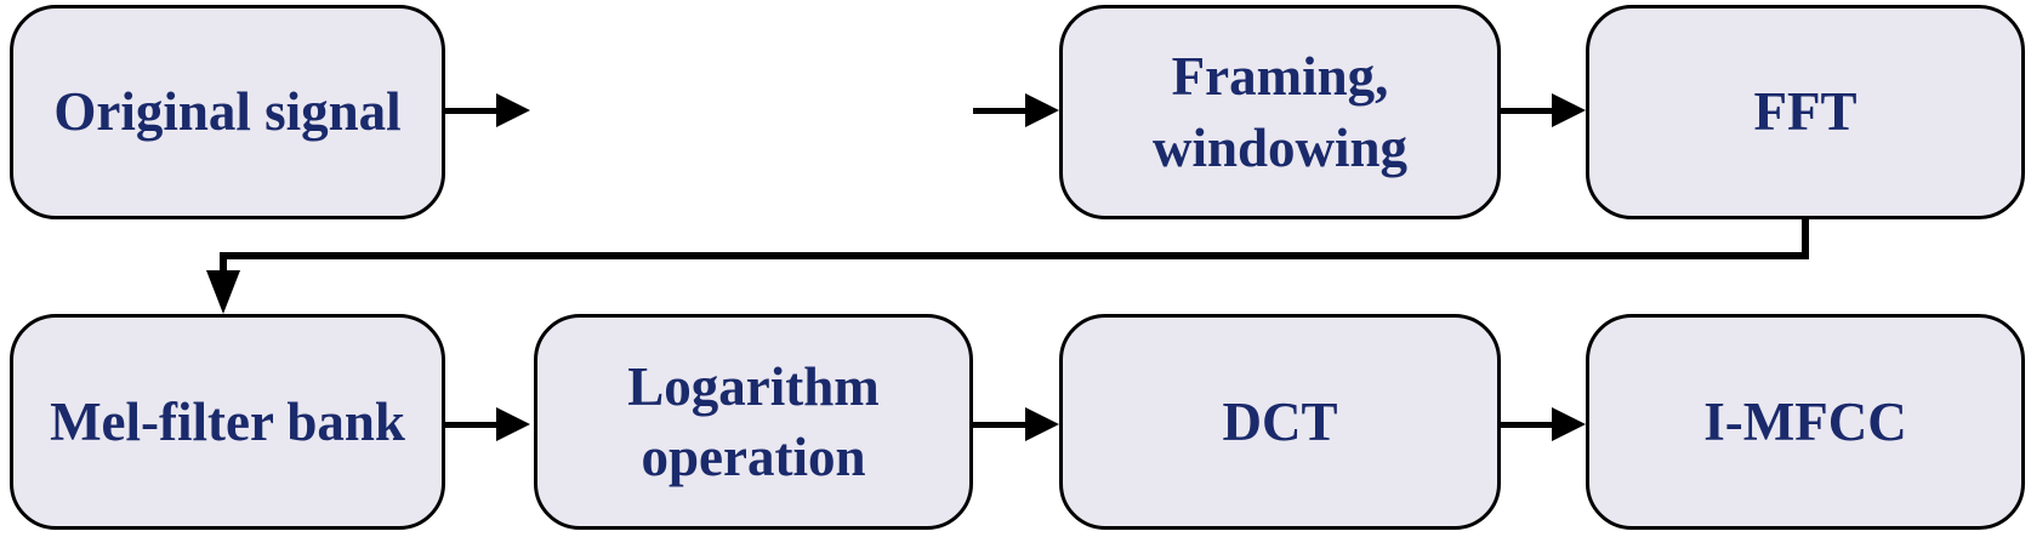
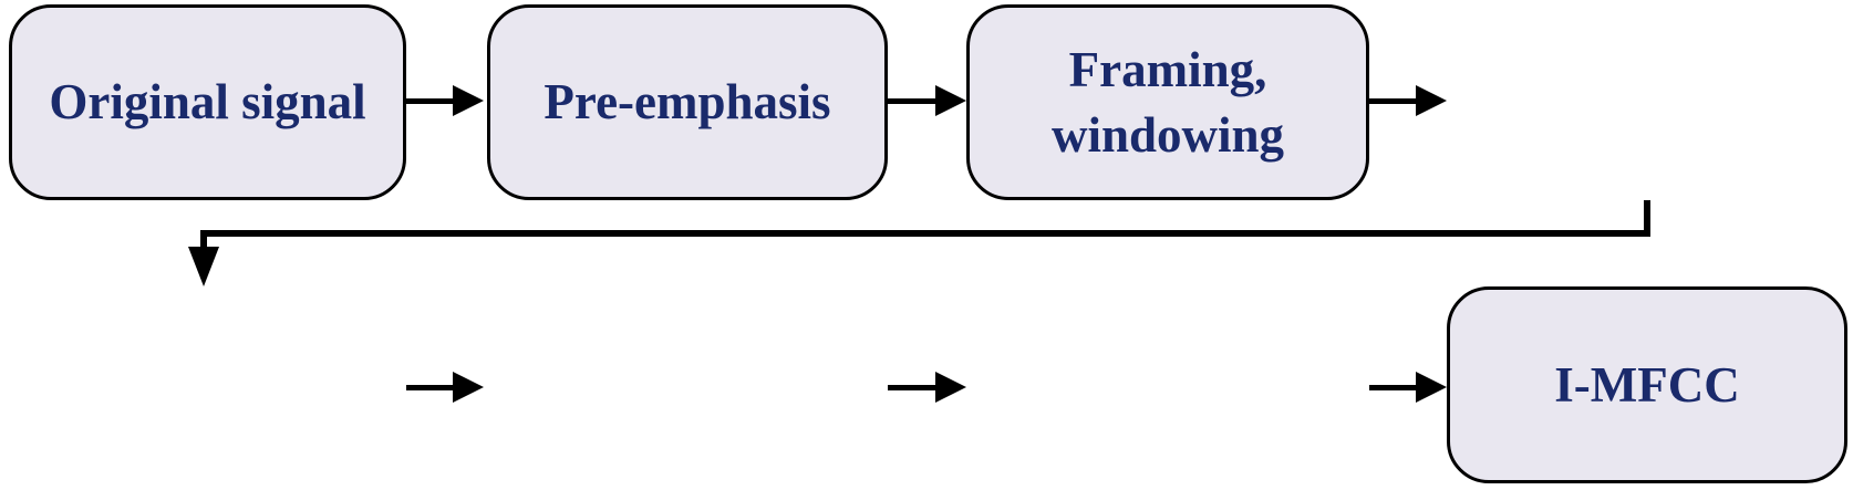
  Original signal
+ Pre-emphasis
  Framing, windowing
- FFT
- Mel-filter bank
- Logarithm operation
- DCT
  I-MFCC
